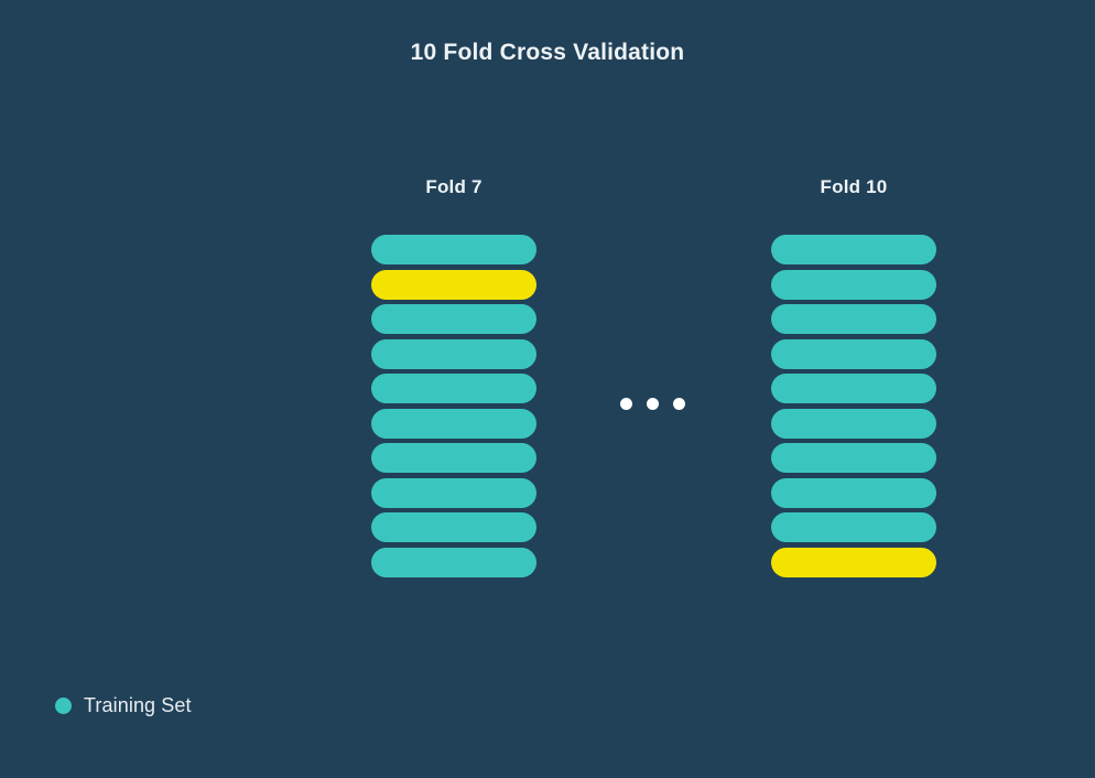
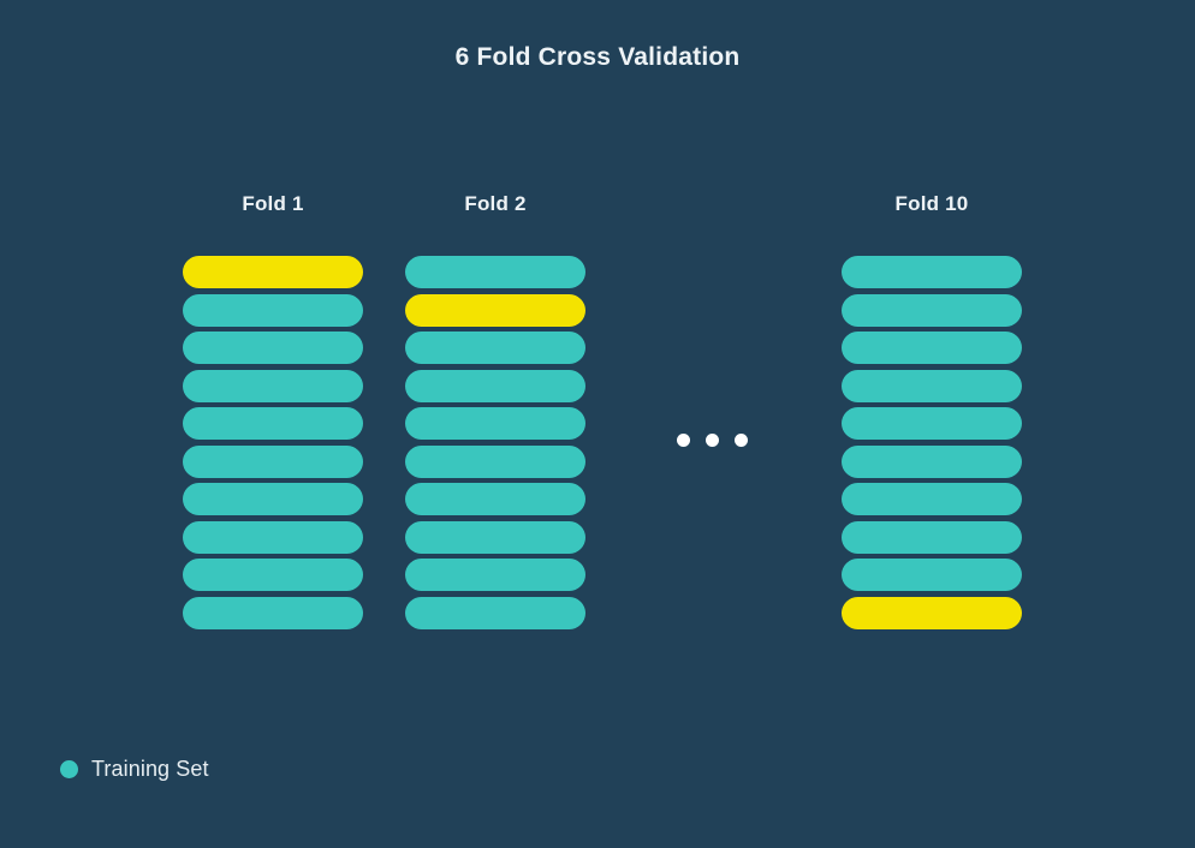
- 10 Fold Cross Validation
+ 6 Fold Cross Validation
+ Fold 1
- Fold 7
+ Fold 2
  Fold 10
  Training Set
